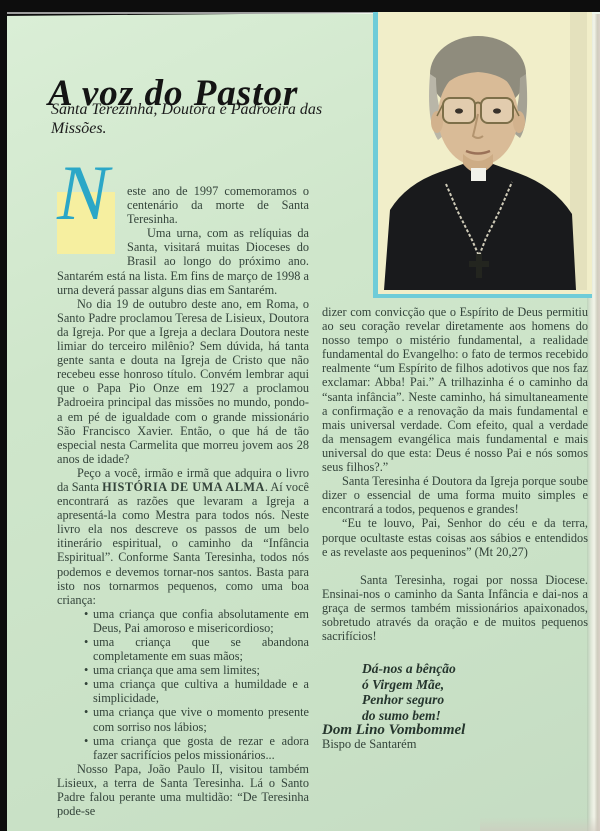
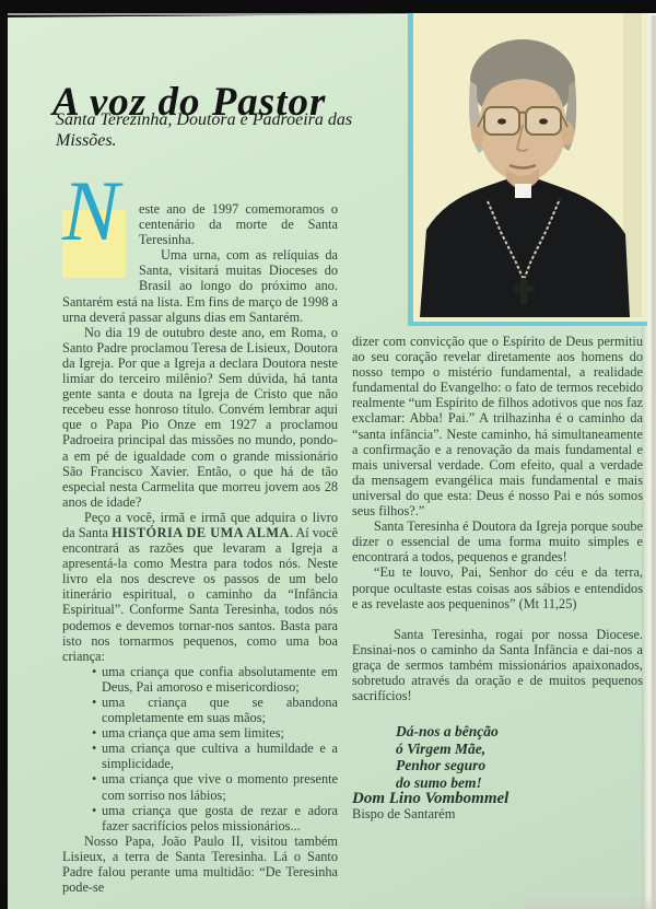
  A voz do Pastor
  Santa Terezinha, Doutora e Padroeira das Missões.
  N
  este ano de 1997 comemoramos o centenário da morte de Santa Teresinha.
  Uma urna, com as relíquias da Santa, visitará muitas Dioceses do Brasil ao longo do próximo ano. Santarém está na lista. Em fins de março de 1998 a urna deverá passar alguns dias em Santarém.
  No dia 19 de outubro deste ano, em Roma, o Santo Padre proclamou Teresa de Lisieux, Doutora da Igreja. Por que a Igreja a declara Doutora neste limiar do terceiro milênio? Sem dúvida, há tanta gente santa e douta na Igreja de Cristo que não recebeu esse honroso título. Convém lembrar aqui que o Papa Pio Onze em 1927 a proclamou Padroeira principal das missões no mundo, pondo-a em pé de igualdade com o grande missionário São Francisco Xavier. Então, o que há de tão especial nesta Carmelita que morreu jovem aos 28 anos de idade?
- Peço a você, irmão e irmã que adquira o livro da Santa HISTÓRIA DE UMA ALMA. Aí você encontrará as razões que levaram a Igreja a apresentá-la como Mestra para todos nós. Neste livro ela nos descreve os passos de um belo itinerário espiritual, o caminho da “Infância Espiritual”. Conforme Santa Teresinha, todos nós podemos e devemos tornar-nos santos. Basta para isto nos tornarmos pequenos, como uma boa criança:
+ Peço a você, irmã e irmã que adquira o livro da Santa HISTÓRIA DE UMA ALMA. Aí você encontrará as razões que levaram a Igreja a apresentá-la como Mestra para todos nós. Neste livro ela nos descreve os passos de um belo itinerário espiritual, o caminho da “Infância Espiritual”. Conforme Santa Teresinha, todos nós podemos e devemos tornar-nos santos. Basta para isto nos tornarmos pequenos, como uma boa criança:
  uma criança que confia absolutamente em Deus, Pai amoroso e misericordioso;
  uma criança que se abandona completamente em suas mãos;
  uma criança que ama sem limites;
  uma criança que cultiva a humildade e a simplicidade,
  uma criança que vive o momento presente com sorriso nos lábios;
  uma criança que gosta de rezar e adora fazer sacrifícios pelos missionários...
  Nosso Papa, João Paulo II, visitou também Lisieux, a terra de Santa Teresinha. Lá o Santo Padre falou perante uma multidão: “De Teresinha pode-se
  dizer com convicção que o Espírito de Deus permitiu ao seu coração revelar diretamente aos homens do nosso tempo o mistério fundamental, a realidade fundamental do Evangelho: o fato de termos recebido realmente “um Espírito de filhos adotivos que nos faz exclamar: Abba! Pai.” A trilhazinha é o caminho da “santa infância”. Neste caminho, há simultaneamente a confirmação e a renovação da mais fundamental e mais universal verdade. Com efeito, qual a verdade da mensagem evangélica mais fundamental e mais universal do que esta: Deus é nosso Pai e nós somos seus filhos?.”
  Santa Teresinha é Doutora da Igreja porque soube dizer o essencial de uma forma muito simples e encontrará a todos, pequenos e grandes!
- “Eu te louvo, Pai, Senhor do céu e da terra, porque ocultaste estas coisas aos sábios e entendidos e as revelaste aos pequeninos” (Mt 20,27)
+ “Eu te louvo, Pai, Senhor do céu e da terra, porque ocultaste estas coisas aos sábios e entendidos e as revelaste aos pequeninos” (Mt 11,25)
  Santa Teresinha, rogai por nossa Diocese. Ensinai-nos o caminho da Santa Infância e dai-nos a graça de sermos também missionários apaixonados, sobretudo através da oração e de muitos pequenos sacrifícios!
  Dá-nos a bênção
  ó Virgem Mãe,
  Penhor seguro
  do sumo bem!
  Dom Lino Vombommel
  Bispo de Santarém
